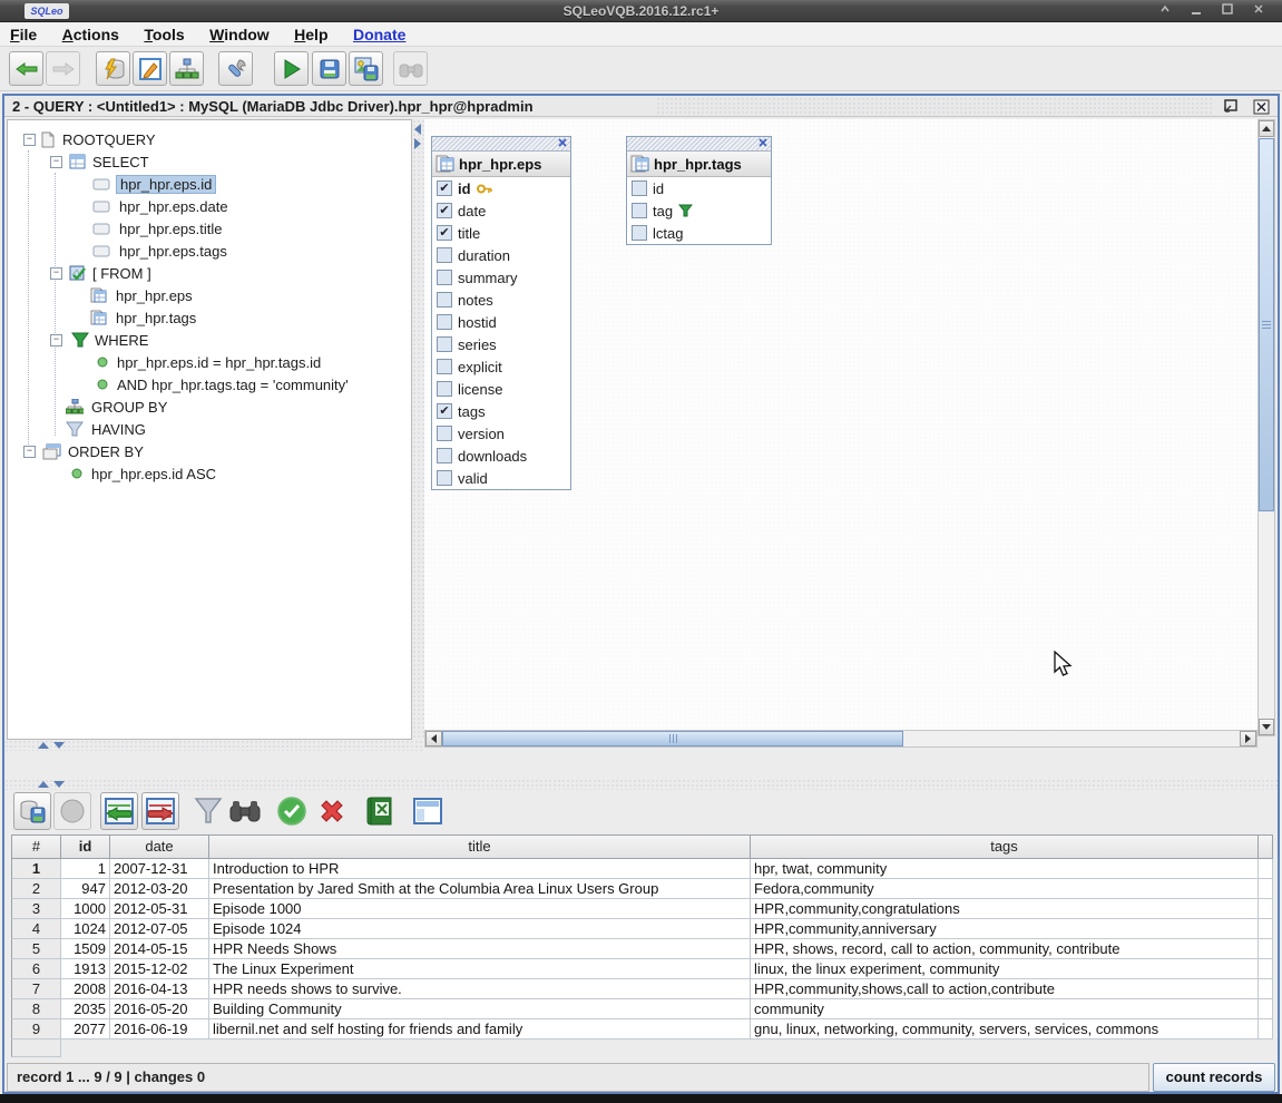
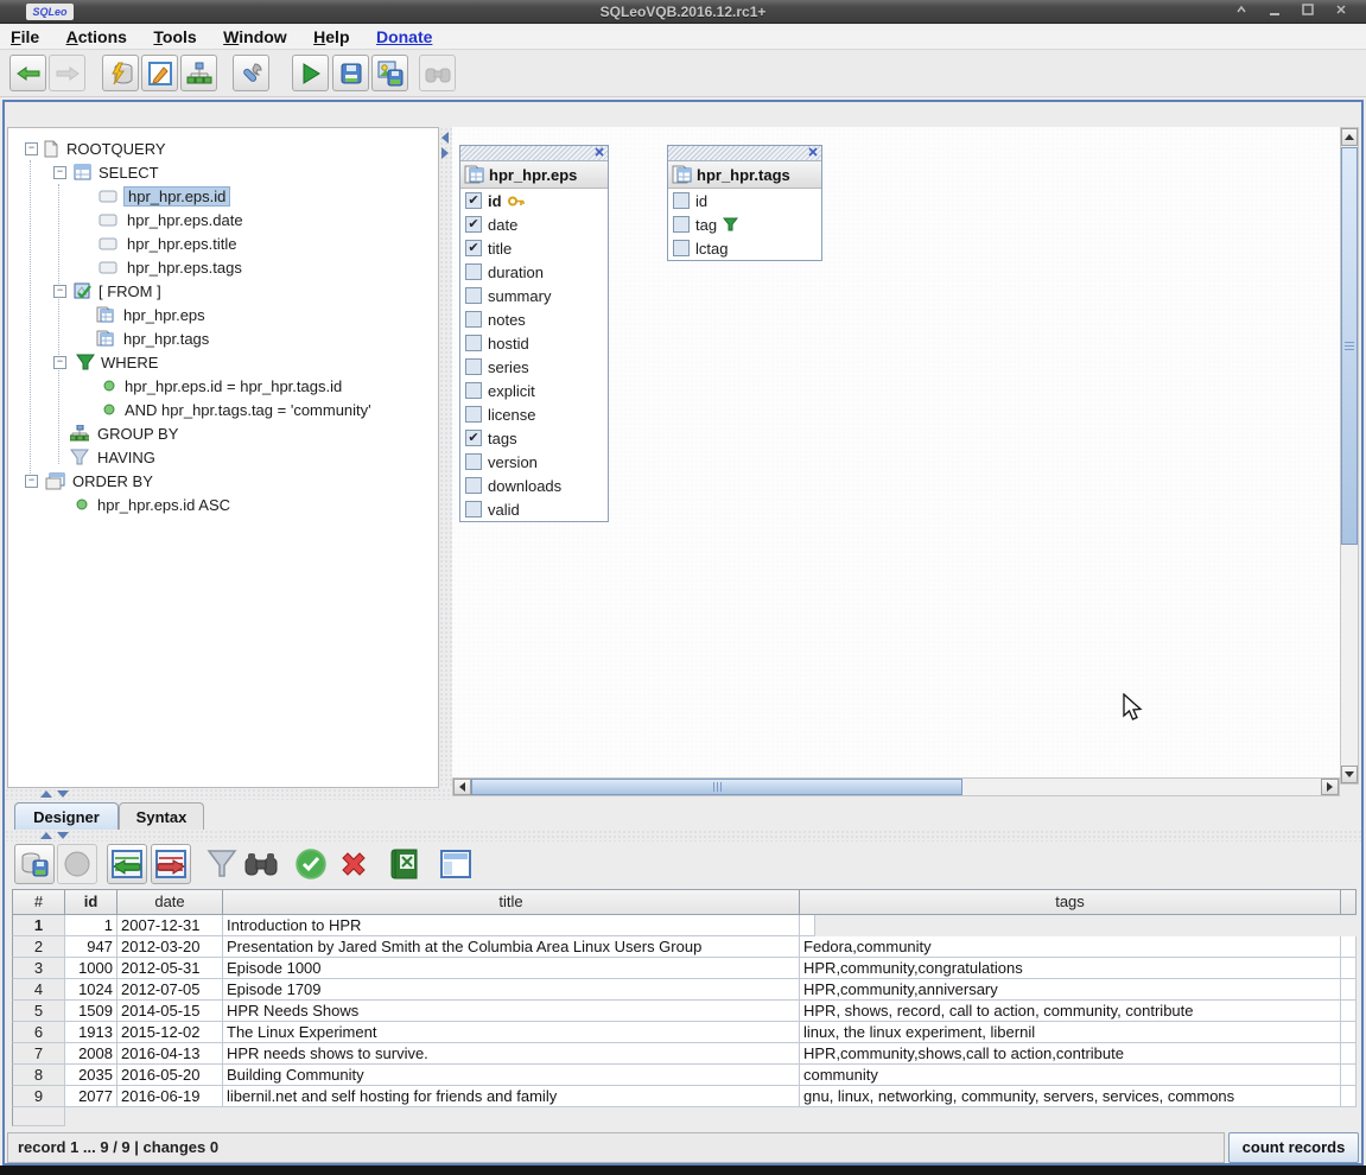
  SQLeoVQB.2016.12.rc1+
  SQLeo
  File Actions Tools Window Help Donate
- 2 - QUERY : <Untitled1> : MySQL (MariaDB Jdbc Driver).hpr_hpr@hpradmin
  −
  ROOTQUERY
  −
  SELECT
  hpr_hpr.eps.id
  hpr_hpr.eps.date
  hpr_hpr.eps.title
  hpr_hpr.eps.tags
  −
  [ FROM ]
  hpr_hpr.eps
  hpr_hpr.tags
  −
  WHERE
  hpr_hpr.eps.id = hpr_hpr.tags.id
  AND hpr_hpr.tags.tag = 'community'
  GROUP BY
  HAVING
  −
  ORDER BY
  hpr_hpr.eps.id ASC
  hpr_hpr.eps
  ✔
  id
  ✔
  date
  ✔
  title
  duration
  summary
  notes
  hostid
  series
  explicit
  license
  ✔
  tags
  version
  downloads
  valid
  hpr_hpr.tags
  id
  tag
  lctag
+ Designer
+ Syntax
  #
  id
  date
  title
  tags
  1
  1
  2007-12-31
  Introduction to HPR
- hpr, twat, community
  2
  947
  2012-03-20
  Presentation by Jared Smith at the Columbia Area Linux Users Group
  Fedora,community
  3
  1000
  2012-05-31
  Episode 1000
  HPR,community,congratulations
  4
  1024
  2012-07-05
- Episode 1024
+ Episode 1709
  HPR,community,anniversary
  5
  1509
  2014-05-15
  HPR Needs Shows
  HPR, shows, record, call to action, community, contribute
  6
  1913
  2015-12-02
  The Linux Experiment
- linux, the linux experiment, community
+ linux, the linux experiment, libernil
  7
  2008
  2016-04-13
  HPR needs shows to survive.
  HPR,community,shows,call to action,contribute
  8
  2035
  2016-05-20
  Building Community
  community
  9
  2077
  2016-06-19
  libernil.net and self hosting for friends and family
  gnu, linux, networking, community, servers, services, commons
  record 1 ... 9 / 9 | changes 0
  count records
